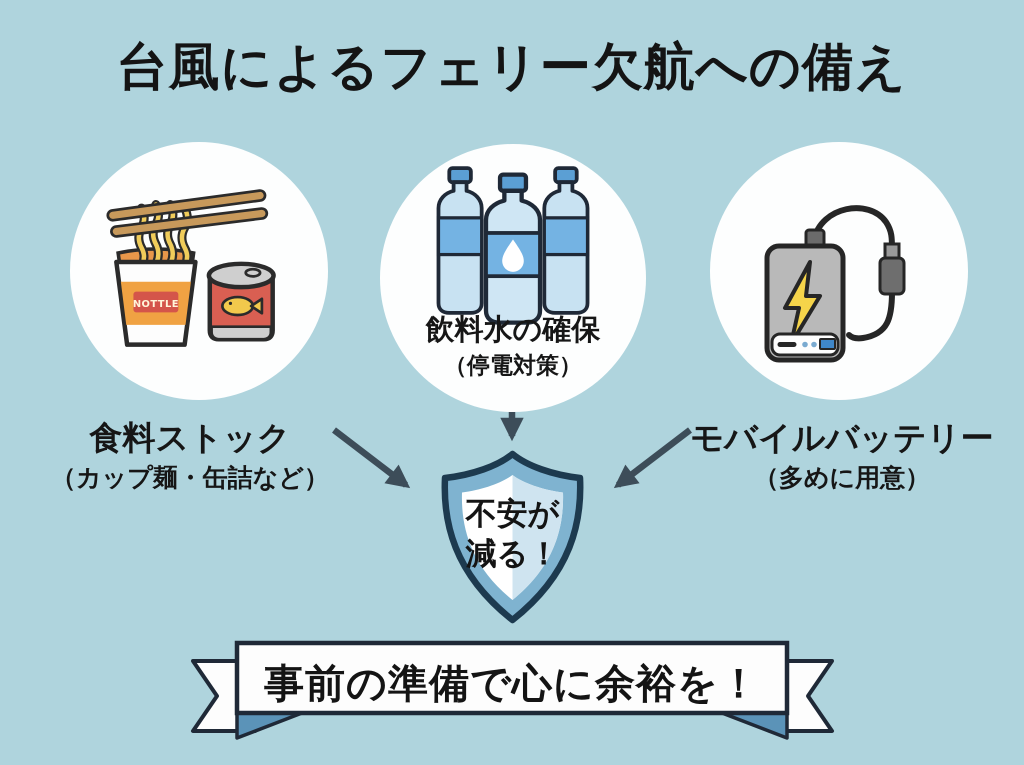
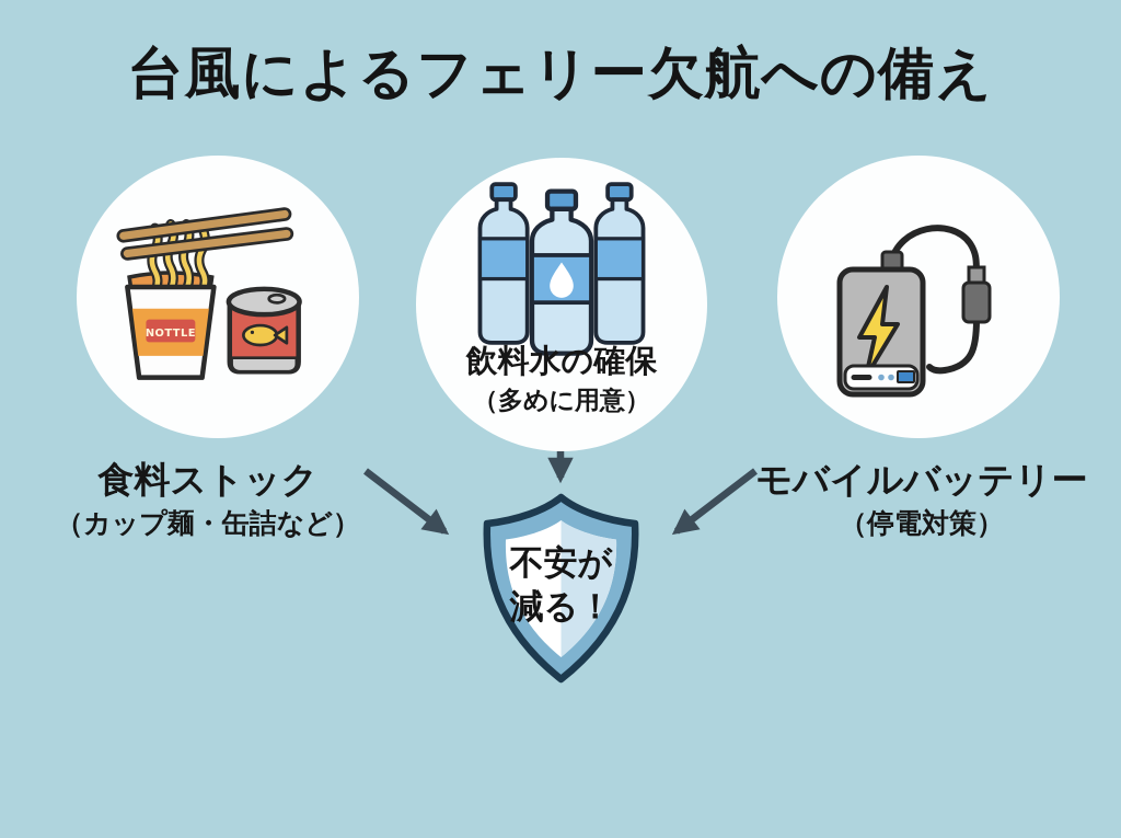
  台風によるフェリー欠航への備え
  NOTTLE
  飲料水の確保
- （停電対策）
+ （多めに用意）
  食料ストック
  （カップ麺・缶詰など）
  モバイルバッテリー
- （多めに用意）
+ （停電対策）
  不安が
  減る！
- 事前の準備で心に余裕を！
